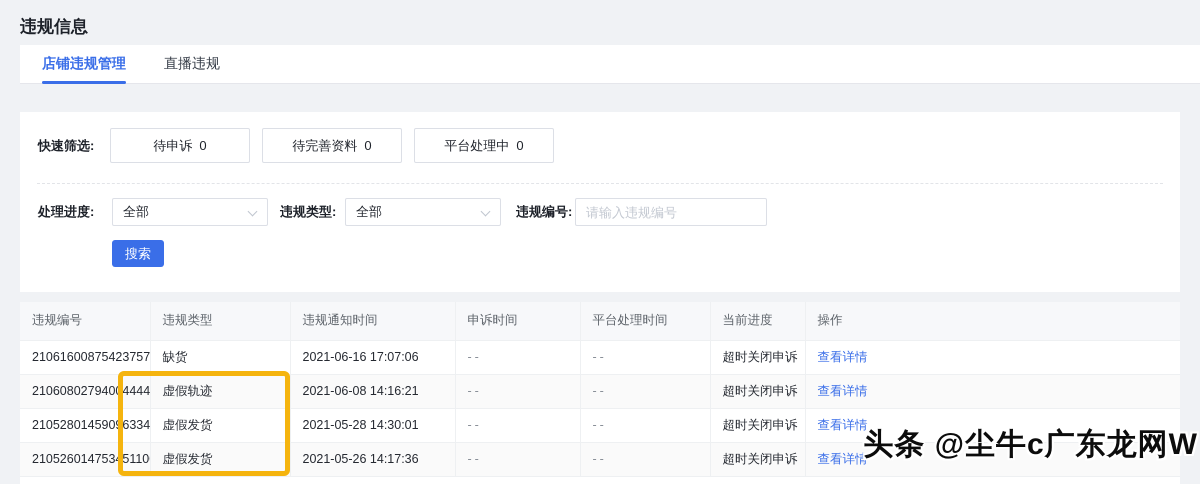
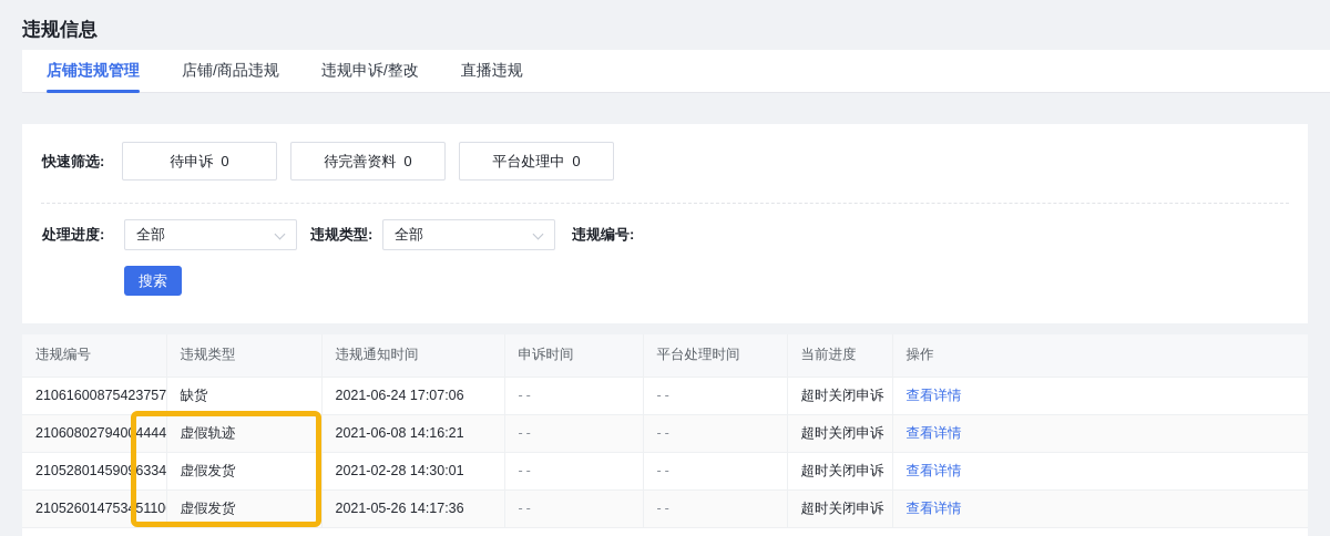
  违规信息
  店铺违规管理
+ 店铺/商品违规
+ 违规申诉/整改
  直播违规
  快速筛选:
  待申诉
  0
  待完善资料
  0
  平台处理中
  0
  处理进度:
  全部
  违规类型:
  全部
  违规编号:
- 请输入违规编号
  搜索
  违规编号	违规类型	违规通知时间	申诉时间	平台处理时间	当前进度	操作
- 21061600875423757	缺货	2021-06-16 17:07:06	--	--	超时关闭申诉	查看详情
+ 21061600875423757	缺货	2021-06-24 17:07:06	--	--	超时关闭申诉	查看详情
  21060802794004444	虚假轨迹	2021-06-08 14:16:21	--	--	超时关闭申诉	查看详情
- 21052801459096334	虚假发货	2021-05-28 14:30:01	--	--	超时关闭申诉	查看详情
+ 21052801459096334	虚假发货	2021-02-28 14:30:01	--	--	超时关闭申诉	查看详情
  21052601475345110	虚假发货	2021-05-26 14:17:36	--	--	超时关闭申诉	查看详情
- 头条 @尘牛c广东龙网W
